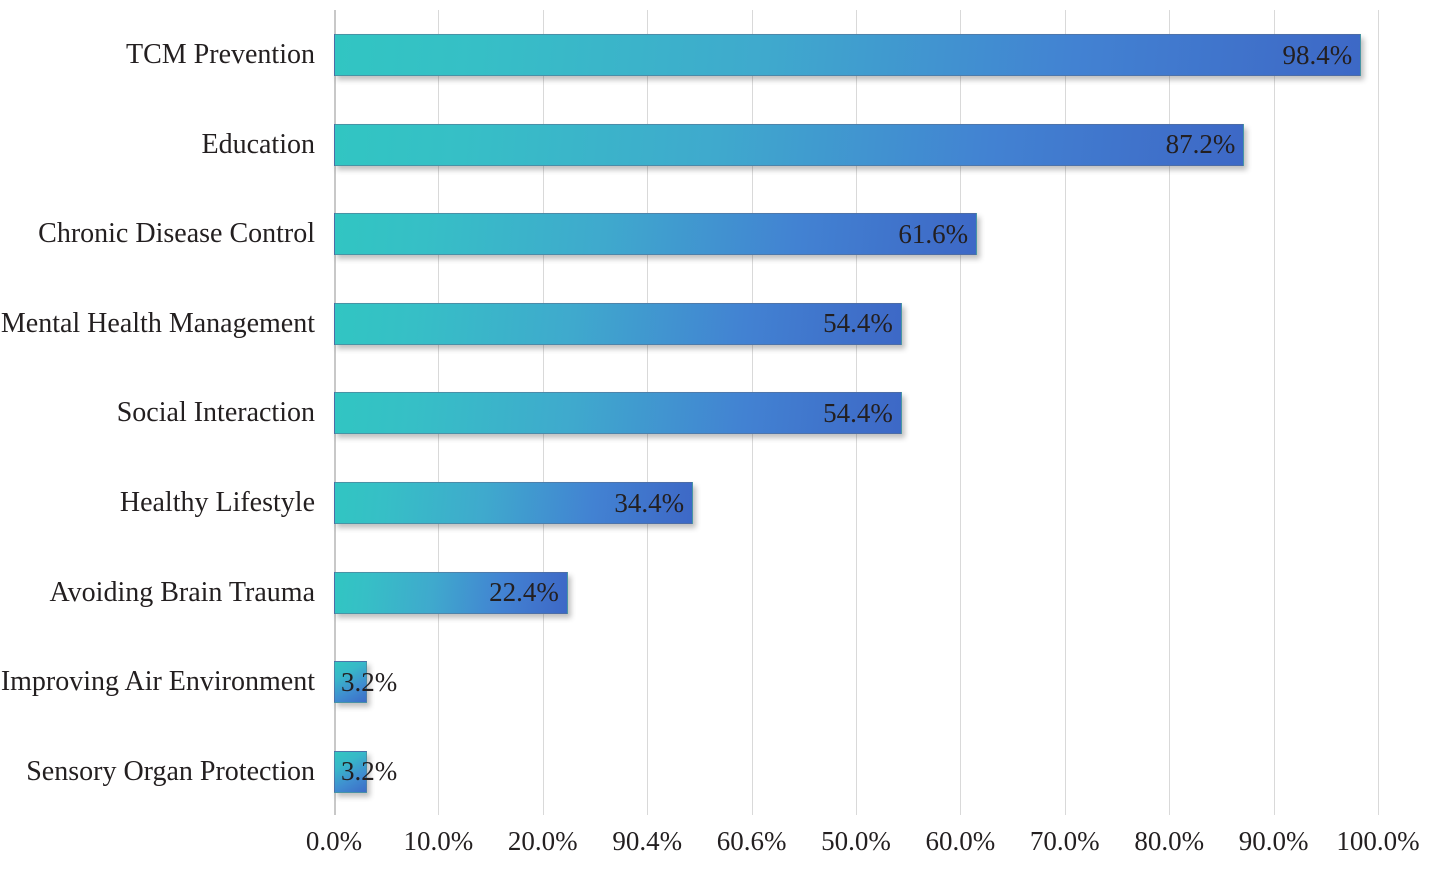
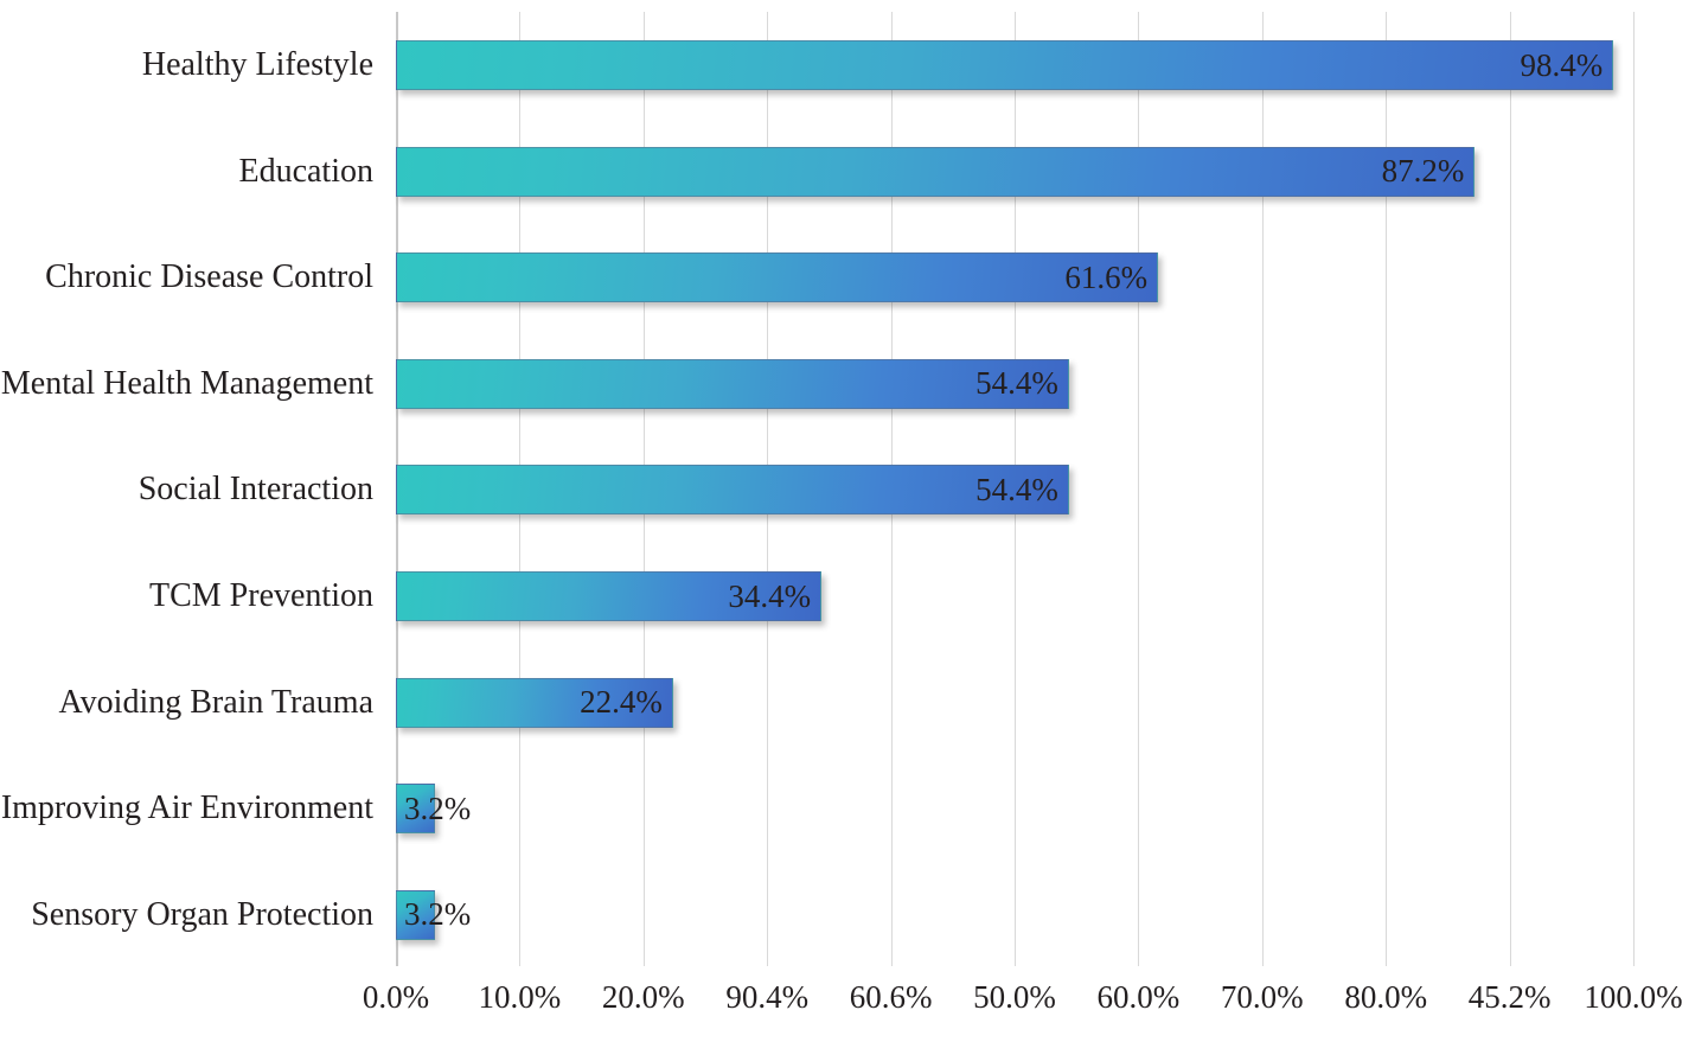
  98.4%
  87.2%
  61.6%
  54.4%
  54.4%
  34.4%
  22.4%
  3.2%
  3.2%
- TCM Prevention
+ Healthy Lifestyle
  Education
  Chronic Disease Control
  Mental Health Management
  Social Interaction
- Healthy Lifestyle
+ TCM Prevention
  Avoiding Brain Trauma
  Improving Air Environment
  Sensory Organ Protection
  0.0%
  10.0%
  20.0%
  90.4%
  60.6%
  50.0%
  60.0%
  70.0%
  80.0%
- 90.0%
+ 45.2%
  100.0%
